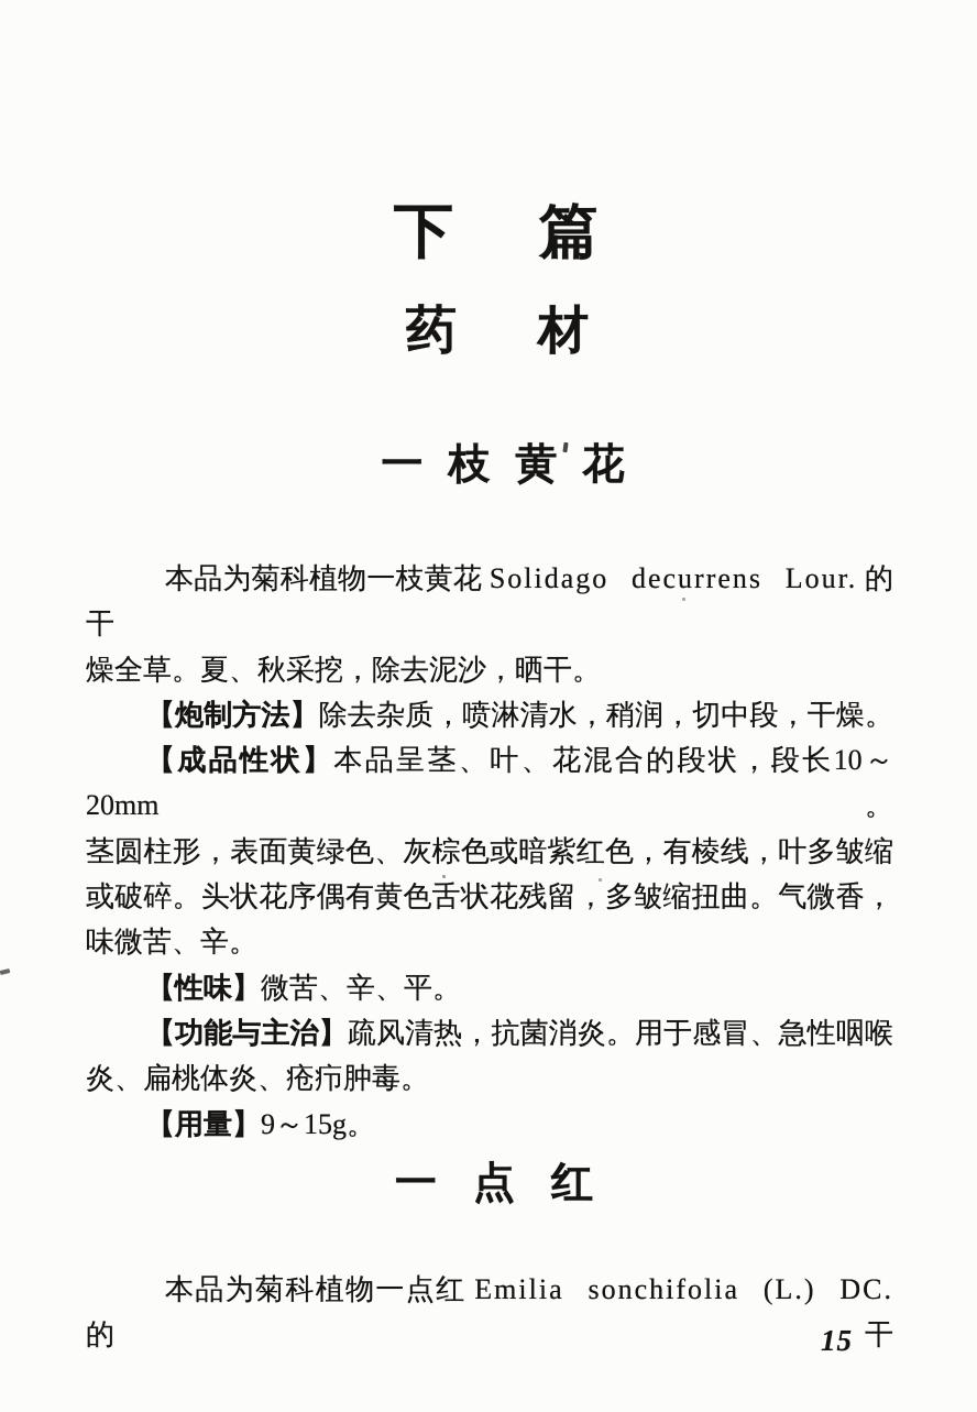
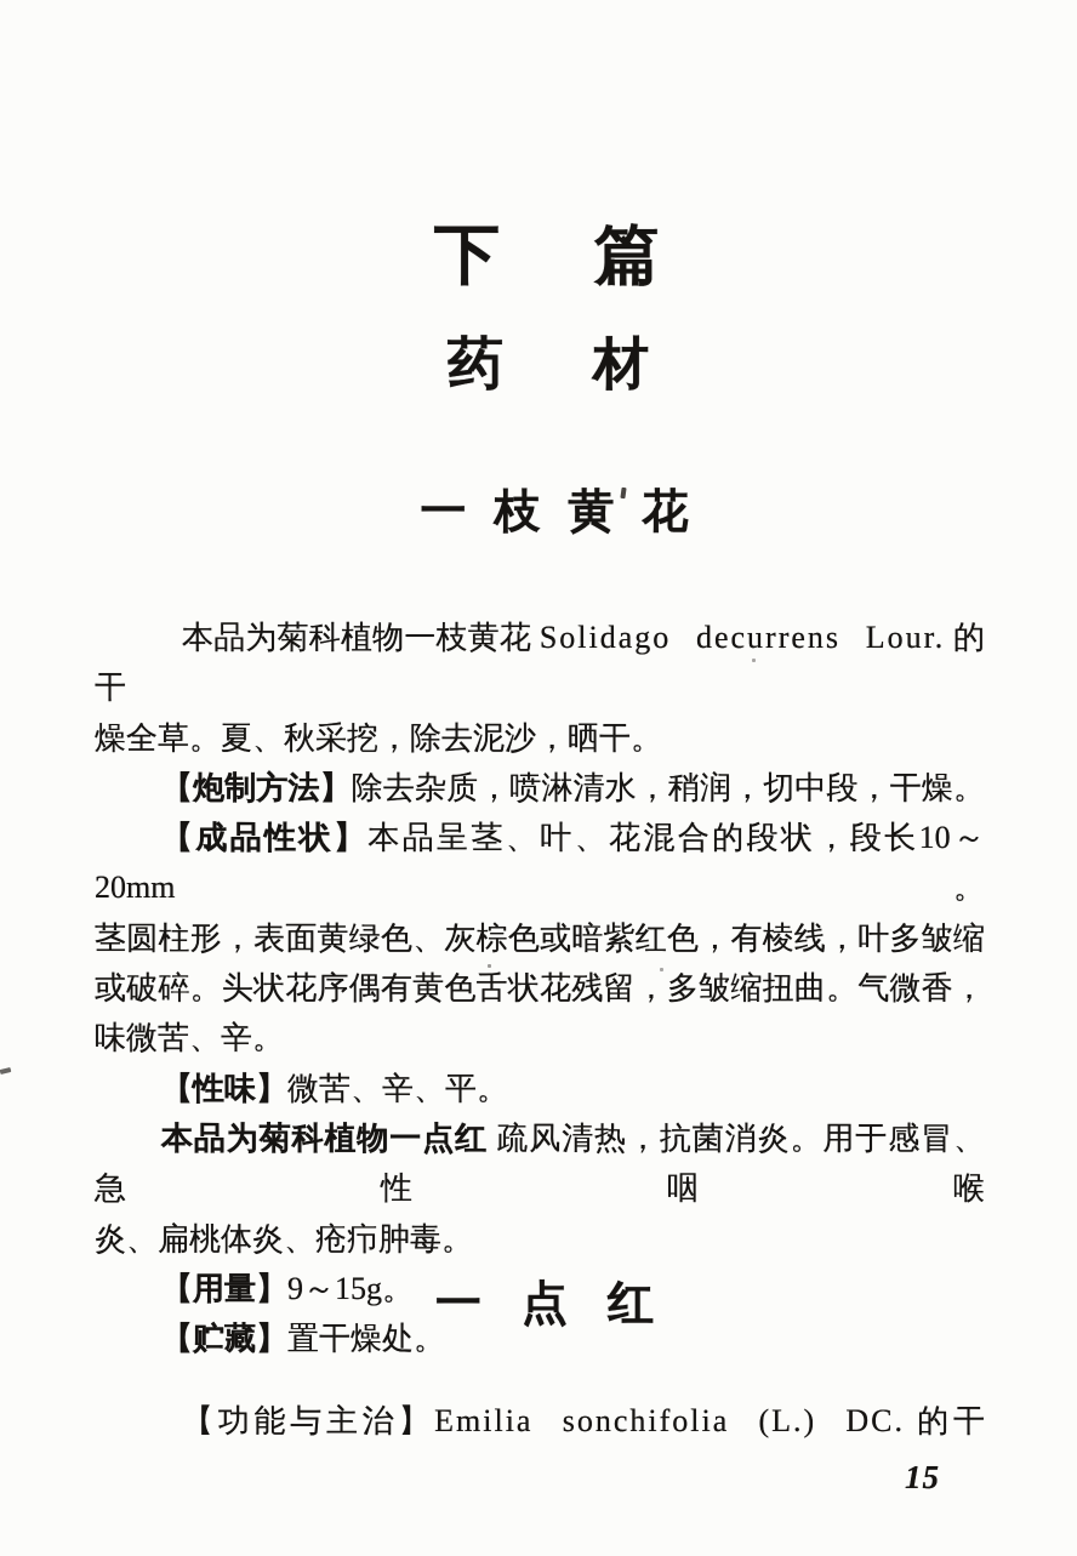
  下篇
  药材
  一枝黄花
  本品为菊科植物一枝黄花 Solidago decurrens Lour. 的干
  燥全草。夏、秋采挖，除去泥沙，晒干。
  【炮制方法】除去杂质，喷淋清水，稍润，切中段，干燥。
  【成品性状】本品呈茎、叶、花混合的段状，段长10～20mm。
  茎圆柱形，表面黄绿色、灰棕色或暗紫红色，有棱线，叶多皱缩
  或破碎。头状花序偶有黄色舌状花残留，多皱缩扭曲。气微香，
  味微苦、辛。
  【性味】微苦、辛、平。
- 【功能与主治】疏风清热，抗菌消炎。用于感冒、急性咽喉
+ 本品为菊科植物一点红 疏风清热，抗菌消炎。用于感冒、急性咽喉
  炎、扁桃体炎、疮疖肿毒。
  【用量】9～15g。
+ 【贮藏】置干燥处。
  一点红
- 本品为菊科植物一点红 Emilia sonchifolia (L.) DC. 的干
+ 【功能与主治】Emilia sonchifolia (L.) DC. 的干
  15
